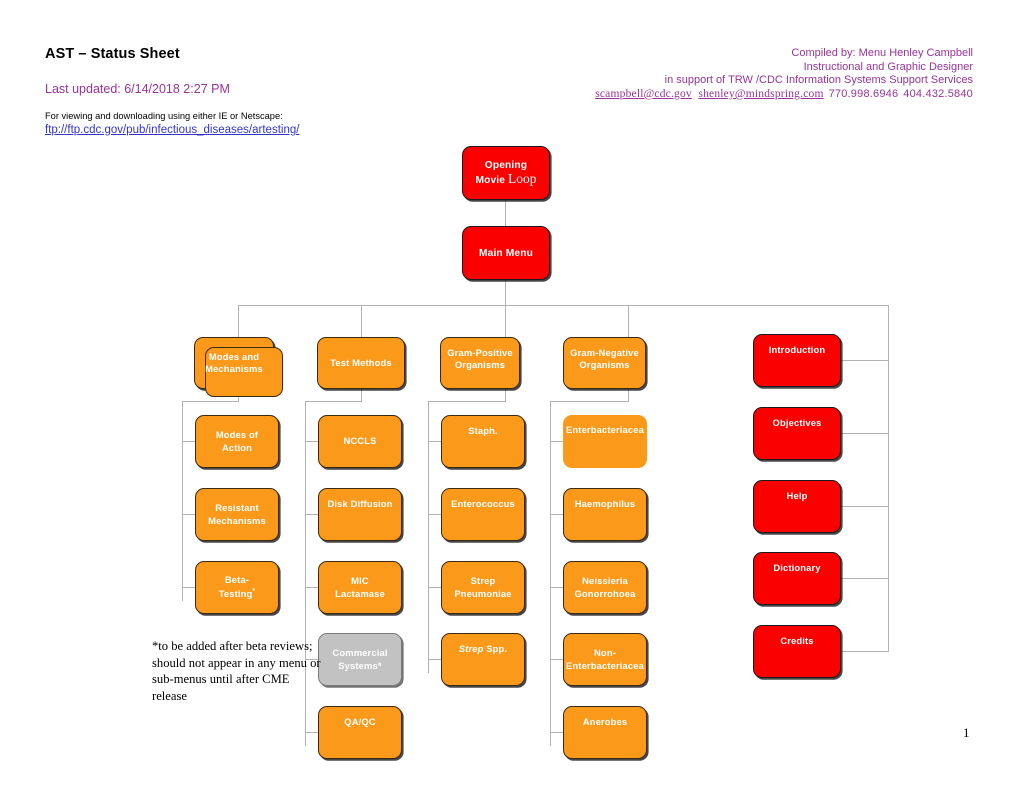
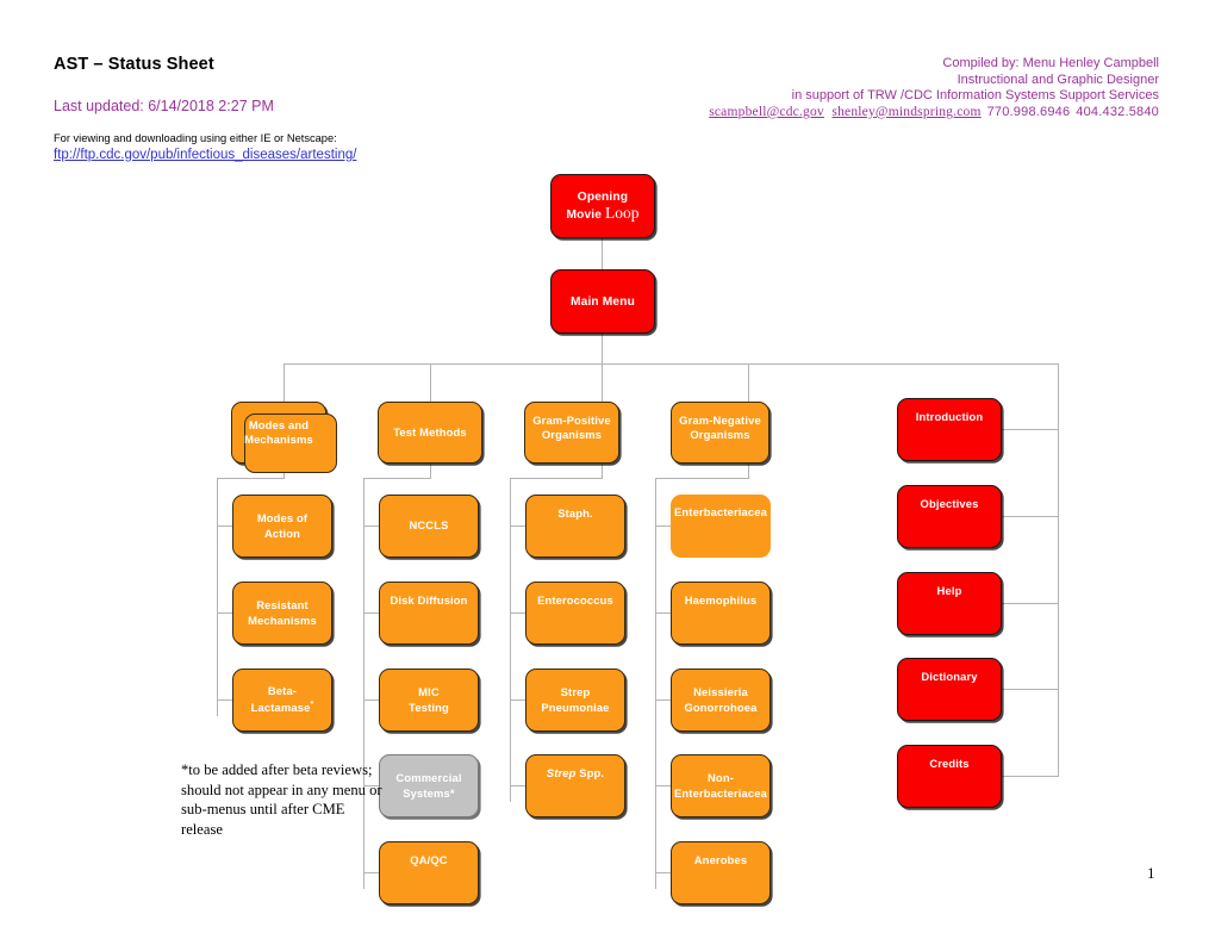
  AST – Status Sheet
  Last updated: 6/14/2018 2:27 PM
  For viewing and downloading using either IE or Netscape:
  ftp://ftp.cdc.gov/pub/infectious_diseases/artesting/
  Compiled by: Menu Henley Campbell
  Instructional and Graphic Designer
  in support of TRW /CDC Information Systems Support Services
  scampbell@cdc.gov shenley@mindspring.com 770.998.6946 404.432.5840
  Opening
  Movie Loop
  Main Menu
  Modes and
  Mechanisms
  Test Methods
  Gram-Positive
  Organisms
  Gram-Negative
  Organisms
  Modes of
  Action
  Resistant
  Mechanisms
  Beta-
- Testing
+ Lactamase
  NCCLS
  Disk Diffusion
  MIC
- Lactamase
+ Testing
  Commercial
  Systems*
  QA/QC
  Staph.
  Enterococcus
  Strep
  Pneumoniae
  Strep Spp.
  Enterbacteriacea
  Haemophilus
  Neissieria
  Gonorrohoea
  Non-
  Enterbacteriacea
  Anerobes
  Introduction
  Objectives
  Help
  Dictionary
  Credits
  *to be added after beta reviews; should not appear in any menu or sub-menus until after CME release
  1
